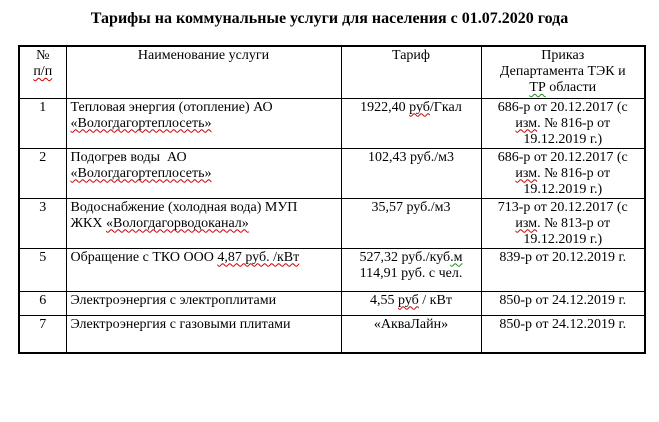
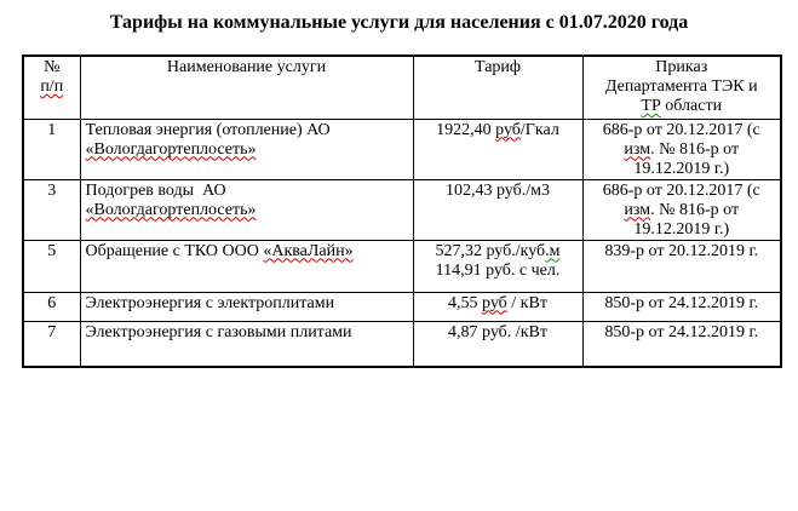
  Тарифы на коммунальные услуги для населения с 01.07.2020 года
  №п/п	Наименование услуги	Тариф	ПриказДепартамента ТЭК иТР области
  1	Тепловая энергия (отопление) АО«Вологдагортеплосеть»	1922,40 руб/Гкал	686-р от 20.12.2017 (сизм. № 816-р от19.12.2019 г.)
- 2	Подогрев воды АО«Вологдагортеплосеть»	102,43 руб./м3	686-р от 20.12.2017 (сизм. № 816-р от19.12.2019 г.)
+ 3	Подогрев воды АО«Вологдагортеплосеть»	102,43 руб./м3	686-р от 20.12.2017 (сизм. № 816-р от19.12.2019 г.)
- 3	Водоснабжение (холодная вода) МУПЖКХ «Вологдагорводоканал»	35,57 руб./м3	713-р от 20.12.2017 (сизм. № 813-р от19.12.2019 г.)
- 5	Обращение с ТКО ООО 4,87 руб. /кВт	527,32 руб./куб.м114,91 руб. с чел.	839-р от 20.12.2019 г.
+ 5	Обращение с ТКО ООО «АкваЛайн»	527,32 руб./куб.м114,91 руб. с чел.	839-р от 20.12.2019 г.
  6	Электроэнергия с электроплитами	4,55 руб / кВт	850-р от 24.12.2019 г.
- 7	Электроэнергия с газовыми плитами	«АкваЛайн»	850-р от 24.12.2019 г.
+ 7	Электроэнергия с газовыми плитами	4,87 руб. /кВт	850-р от 24.12.2019 г.
